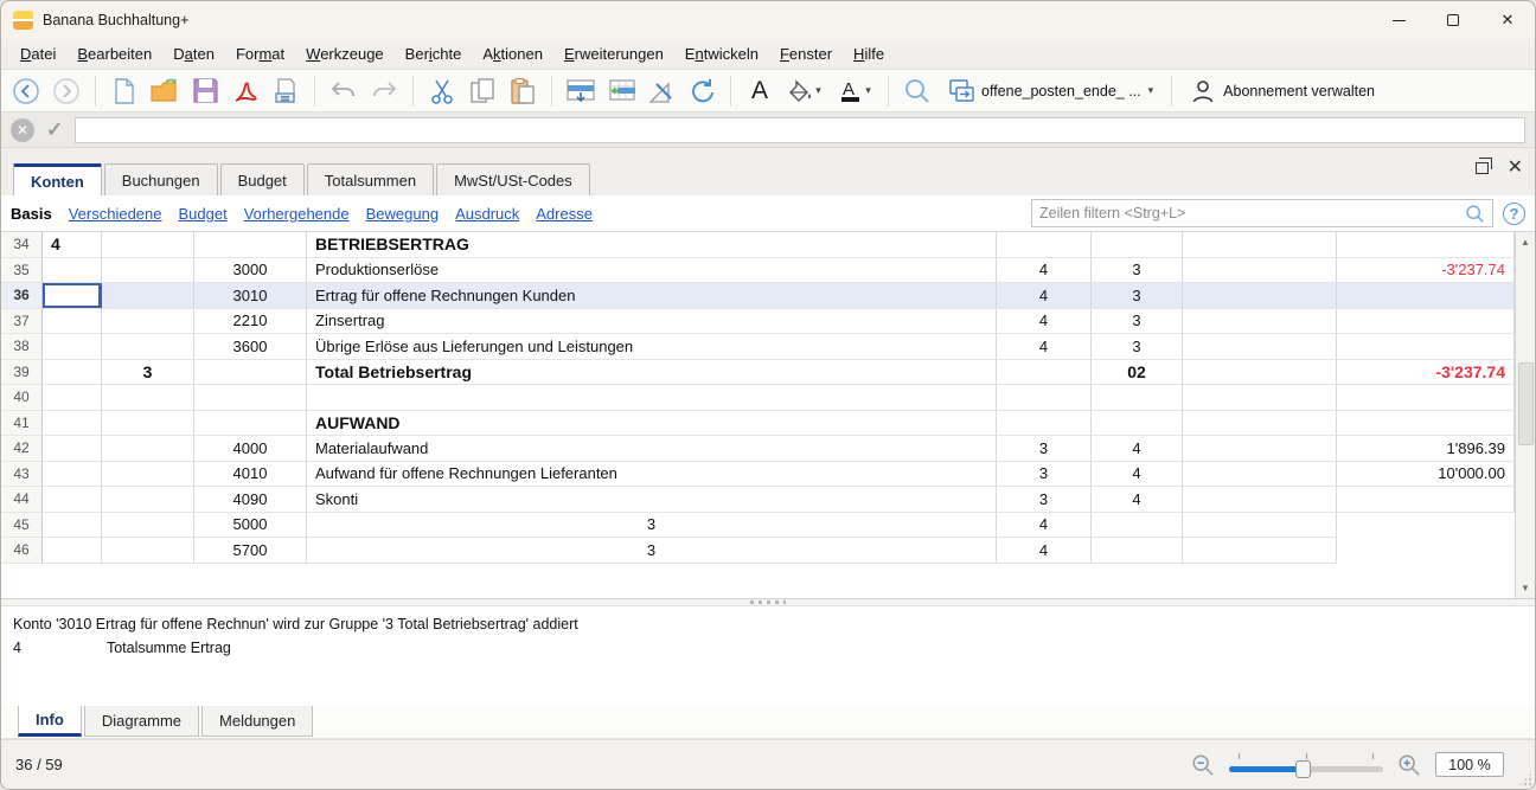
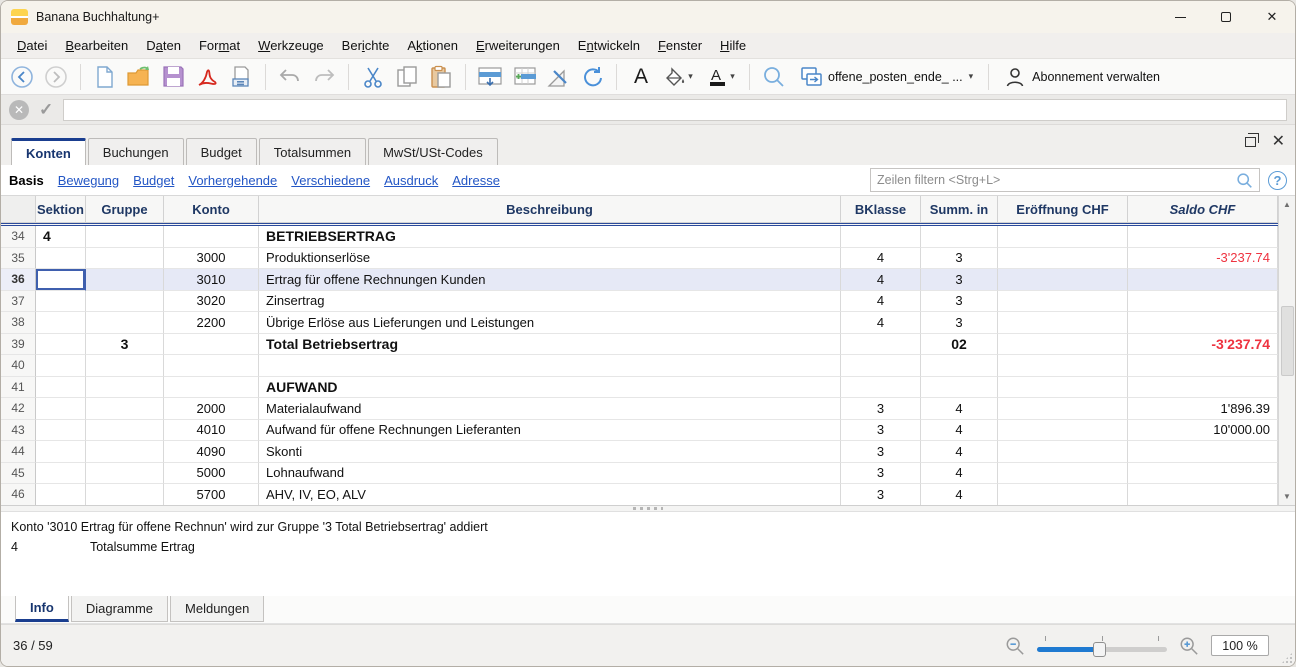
  Banana Buchhaltung+
  ✕
  Datei
  Bearbeiten
  Daten
  Format
  Werkzeuge
  Berichte
  Aktionen
  Erweiterungen
  Entwickeln
  Fenster
  Hilfe
  A
  ▾
  A
  ▾
  offene_posten_ende_ ...
  ▾
  Abonnement verwalten
  ✕
  ✓
  Konten
  Buchungen
  Budget
  Totalsummen
  MwSt/USt-Codes
  ✕
  Basis
- Verschiedene
+ Bewegung
  Budget
  Vorhergehende
- Bewegung
+ Verschiedene
  Ausdruck
  Adresse
  Zeilen filtern <Strg+L>
  ?
+ Sektion
+ Gruppe
+ Konto
+ Beschreibung
+ BKlasse
+ Summ. in
+ Eröffnung CHF
+ Saldo CHF
  34
  4
  BETRIEBSERTRAG
  35
  3000
  Produktionserlöse
  4
  3
  -3'237.74
  36
  3010
  Ertrag für offene Rechnungen Kunden
  4
  3
  37
- 2210
+ 3020
  Zinsertrag
  4
  3
  38
- 3600
+ 2200
  Übrige Erlöse aus Lieferungen und Leistungen
  4
  3
  39
  3
  Total Betriebsertrag
  02
  -3'237.74
  40
  41
  AUFWAND
  42
- 4000
+ 2000
  Materialaufwand
  3
  4
  1'896.39
  43
  4010
  Aufwand für offene Rechnungen Lieferanten
  3
  4
  10'000.00
  44
  4090
  Skonti
  3
  4
  45
  5000
+ Lohnaufwand
  3
  4
  46
  5700
+ AHV, IV, EO, ALV
  3
  4
  ▲
  ▼
  Konto '3010 Ertrag für offene Rechnun' wird zur Gruppe '3 Total Betriebsertrag' addiert
  4
  Totalsumme Ertrag
  Info
  Diagramme
  Meldungen
  36 / 59
  100 %
